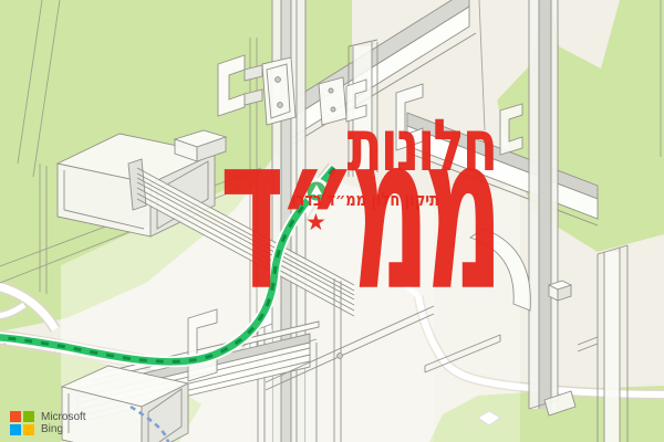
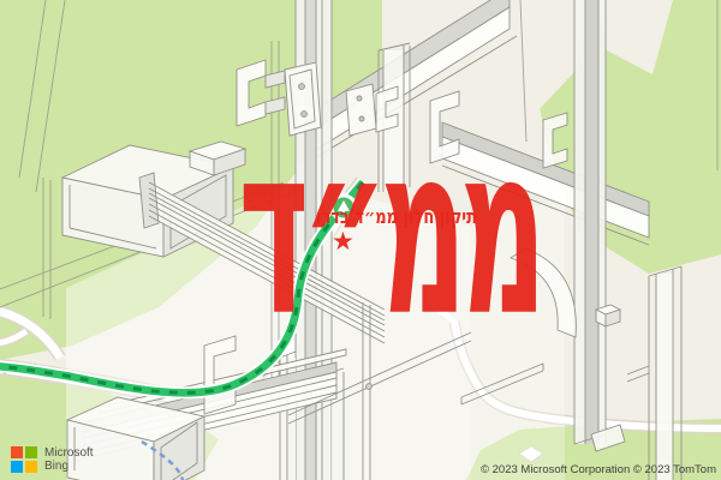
- חלונות
  תיק חלון ממ״ד בדרו
  ★
  ממ״ד
  Microsoft
  Bing
+ © 2023 Microsoft Corporation © 2023 TomTom
